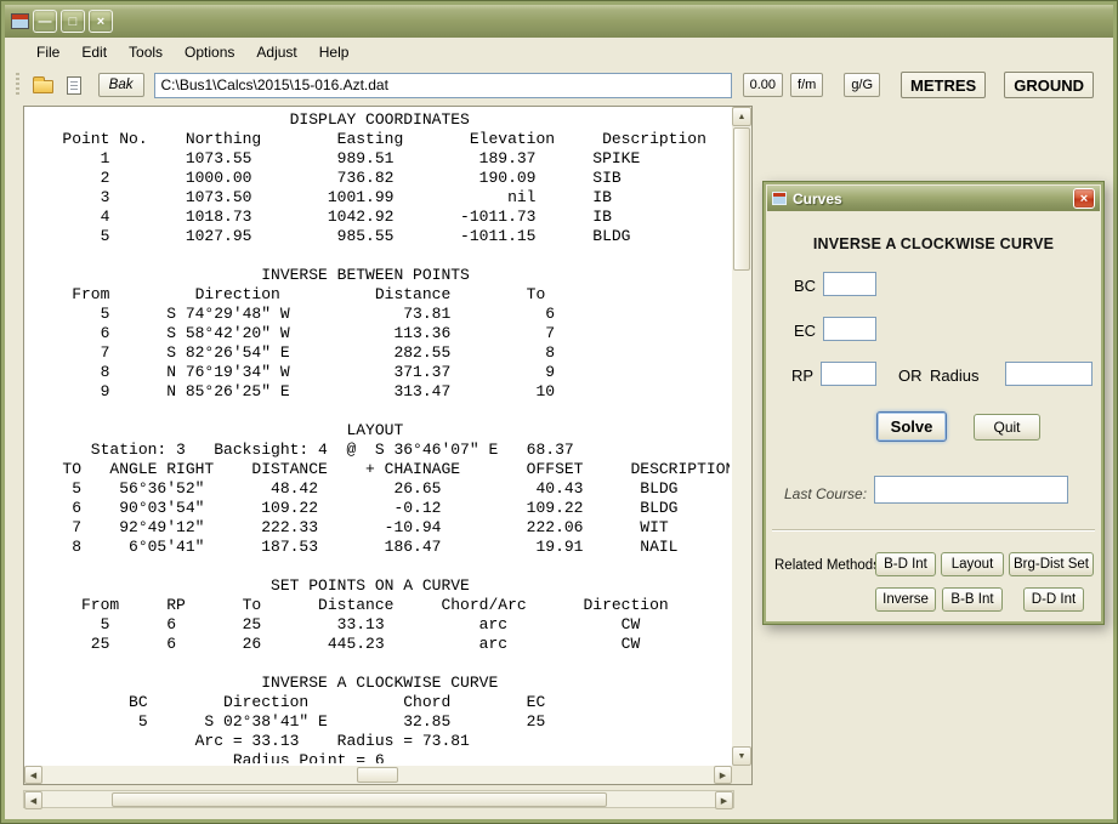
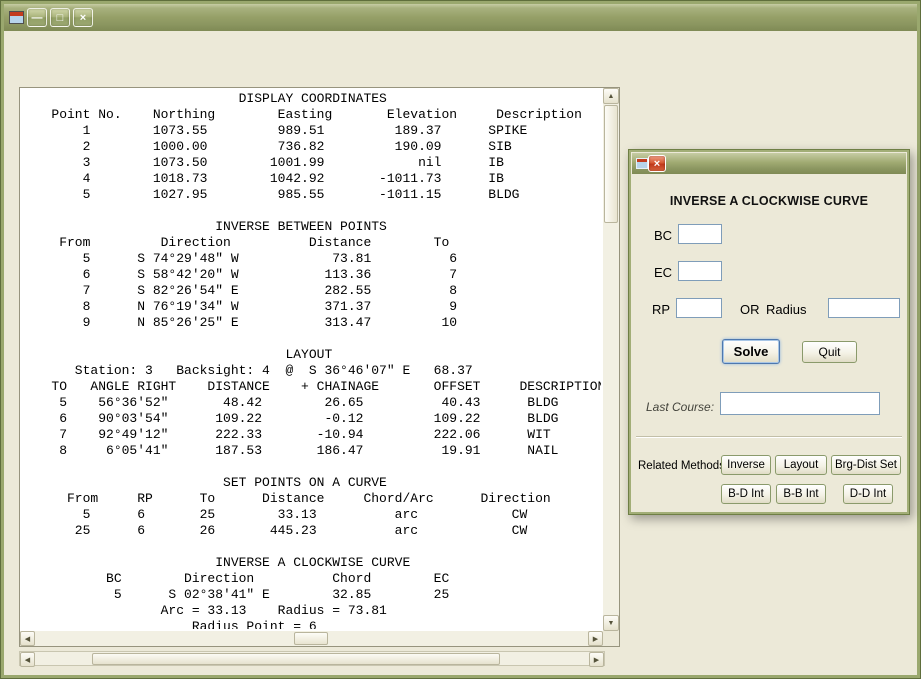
  —
  □
  ×
- File
- Edit
- Tools
- Options
- Adjust
- Help
- Bak
- C:\Bus1\Calcs\2015\15-016.Azt.dat
- 0.00
- f/m
- g/G
- METRES
- GROUND
  DISPLAY COORDINATES
  Point No. Northing Easting Elevation Description
  1 1073.55 989.51 189.37 SPIKE
  2 1000.00 736.82 190.09 SIB
  3 1073.50 1001.99 nil IB
  4 1018.73 1042.92 -1011.73 IB
  5 1027.95 985.55 -1011.15 BLDG
  INVERSE BETWEEN POINTS
  From Direction Distance To
  5 S 74°29'48" W 73.81 6
  6 S 58°42'20" W 113.36 7
  7 S 82°26'54" E 282.55 8
  8 N 76°19'34" W 371.37 9
  9 N 85°26'25" E 313.47 10
  LAYOUT
  Station: 3 Backsight: 4 @ S 36°46'07" E 68.37
  TO ANGLE RIGHT DISTANCE + CHAINAGE OFFSET DESCRIPTIO
  5 56°36'52" 48.42 26.65 40.43 BLDG
  6 90°03'54" 109.22 -0.12 109.22 BLDG
  7 92°49'12" 222.33 -10.94 222.06 WIT
  8 6°05'41" 187.53 186.47 19.91 NAIL
  SET POINTS ON A CURVE
  From RP To Distance Chord/Arc Direction
  5 6 25 33.13 arc CW
  25 6 26 445.23 arc CW
  INVERSE A CLOCKWISE CURVE
  BC Direction Chord EC
  5 S 02°38'41" E 32.85 25
  Arc = 33.13 Radius = 73.81
  Radius Point = 6
- Curves
  ×
  INVERSE A CLOCKWISE CURVE
  BC
  EC
  RP
  OR
  Radius
  Solve
  Quit
  Last Course:
  Related Method
- B-D Int
+ Inverse
  Layout
  Brg-Dist Set
- Inverse
+ B-D Int
  B-B Int
  D-D Int
